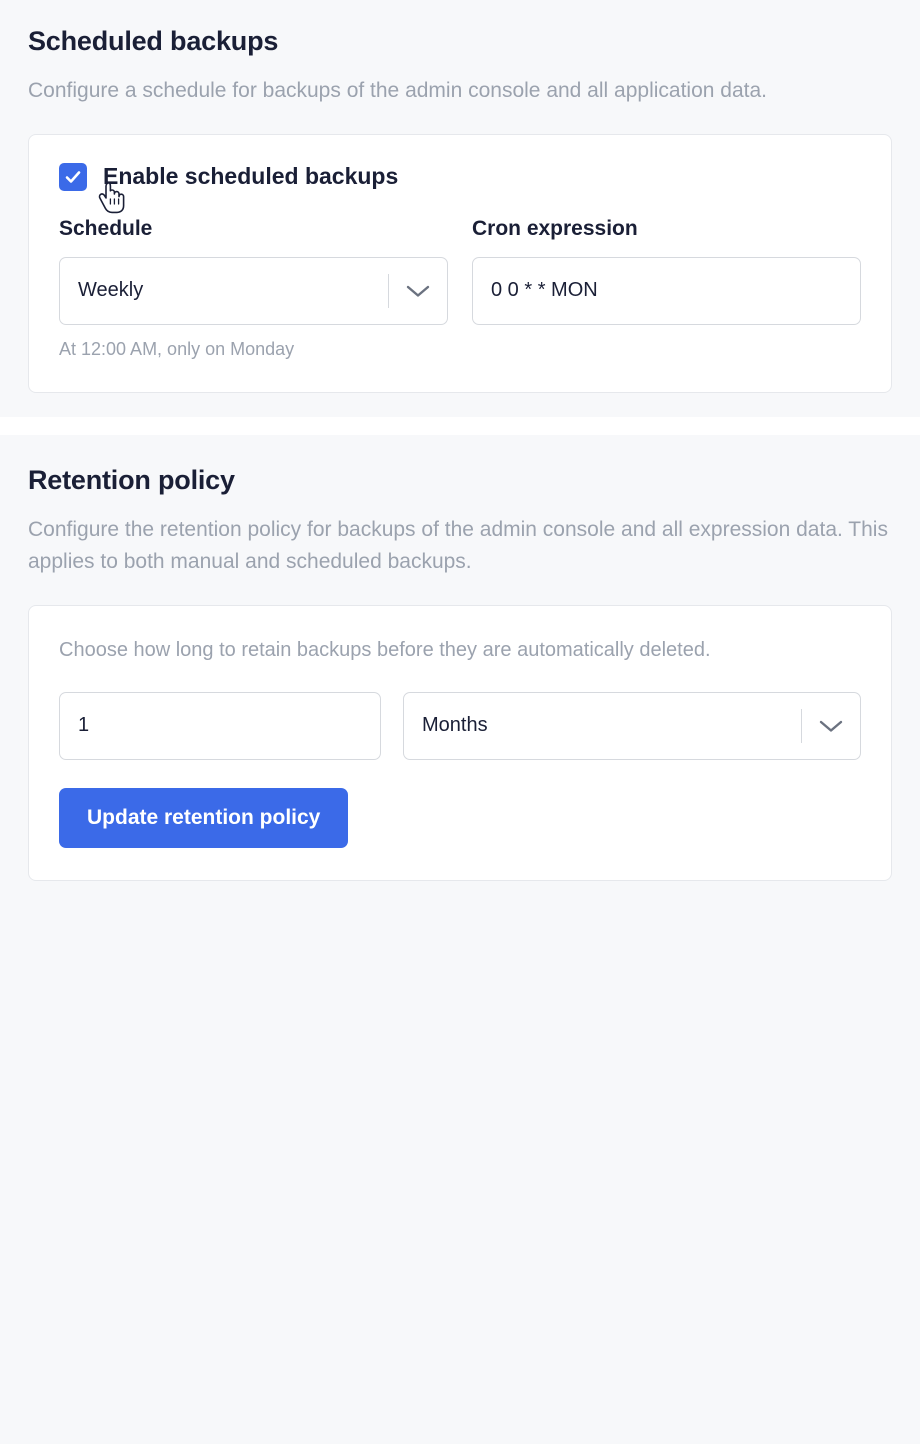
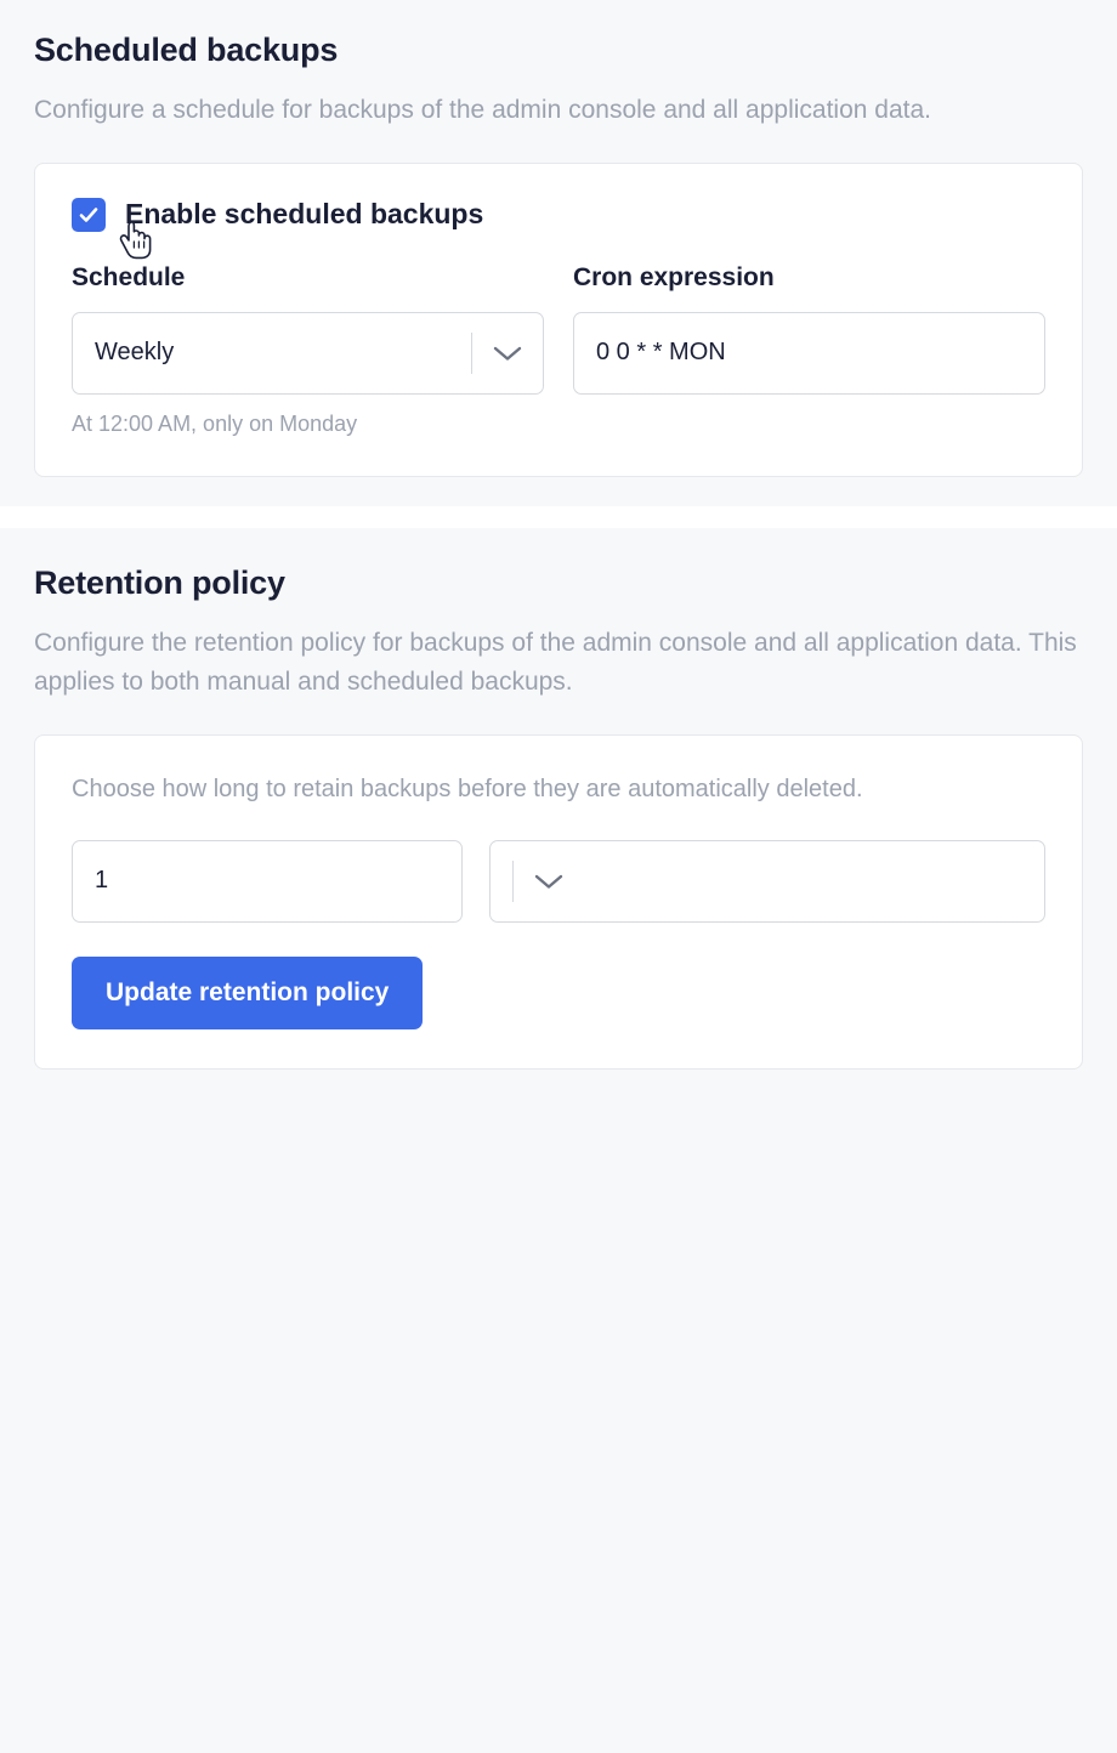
  Scheduled backups
  Configure a schedule for backups of the admin console and all application data.
  Enable scheduled backups
  Schedule
  Weekly
  At 12:00 AM, only on Monday
  Cron expression
  0 0 * * MON
  Retention policy
- Configure the retention policy for backups of the admin console and all expression data. This applies to both manual and scheduled backups.
+ Configure the retention policy for backups of the admin console and all application data. This applies to both manual and scheduled backups.
  Choose how long to retain backups before they are automatically deleted.
  1
- Months
  Update retention policy
